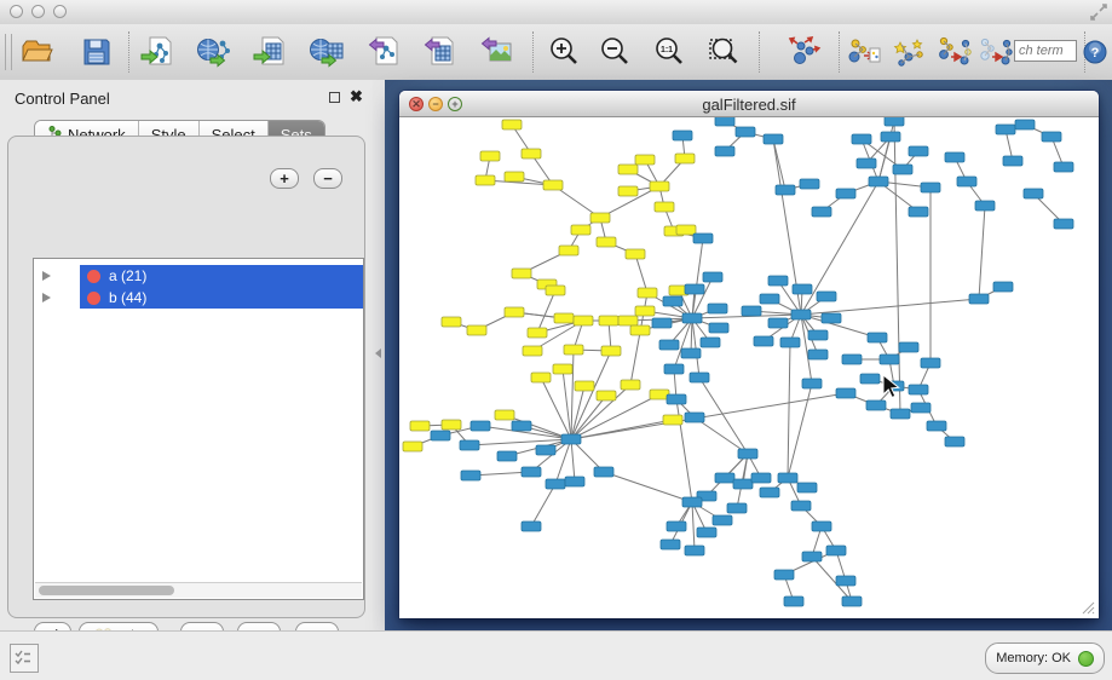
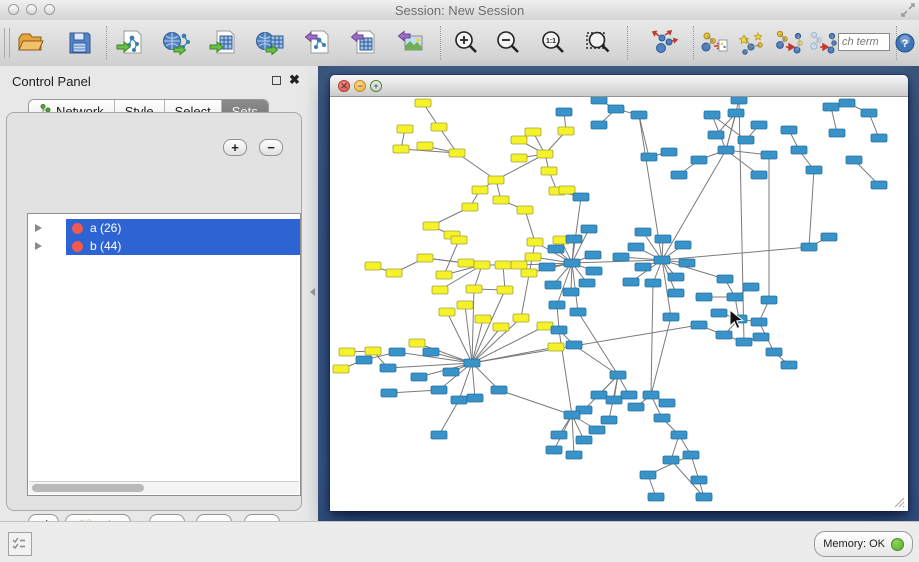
+ Session: New Session
  ch term
  ?
  Control Panel
  ✖
  Network
  Style
  Select
  Sets
  +
  −
- a (21)
+ a (26)
  b (44)
  ✕
  −
  +
- galFiltered.sif
  Memory: OK
